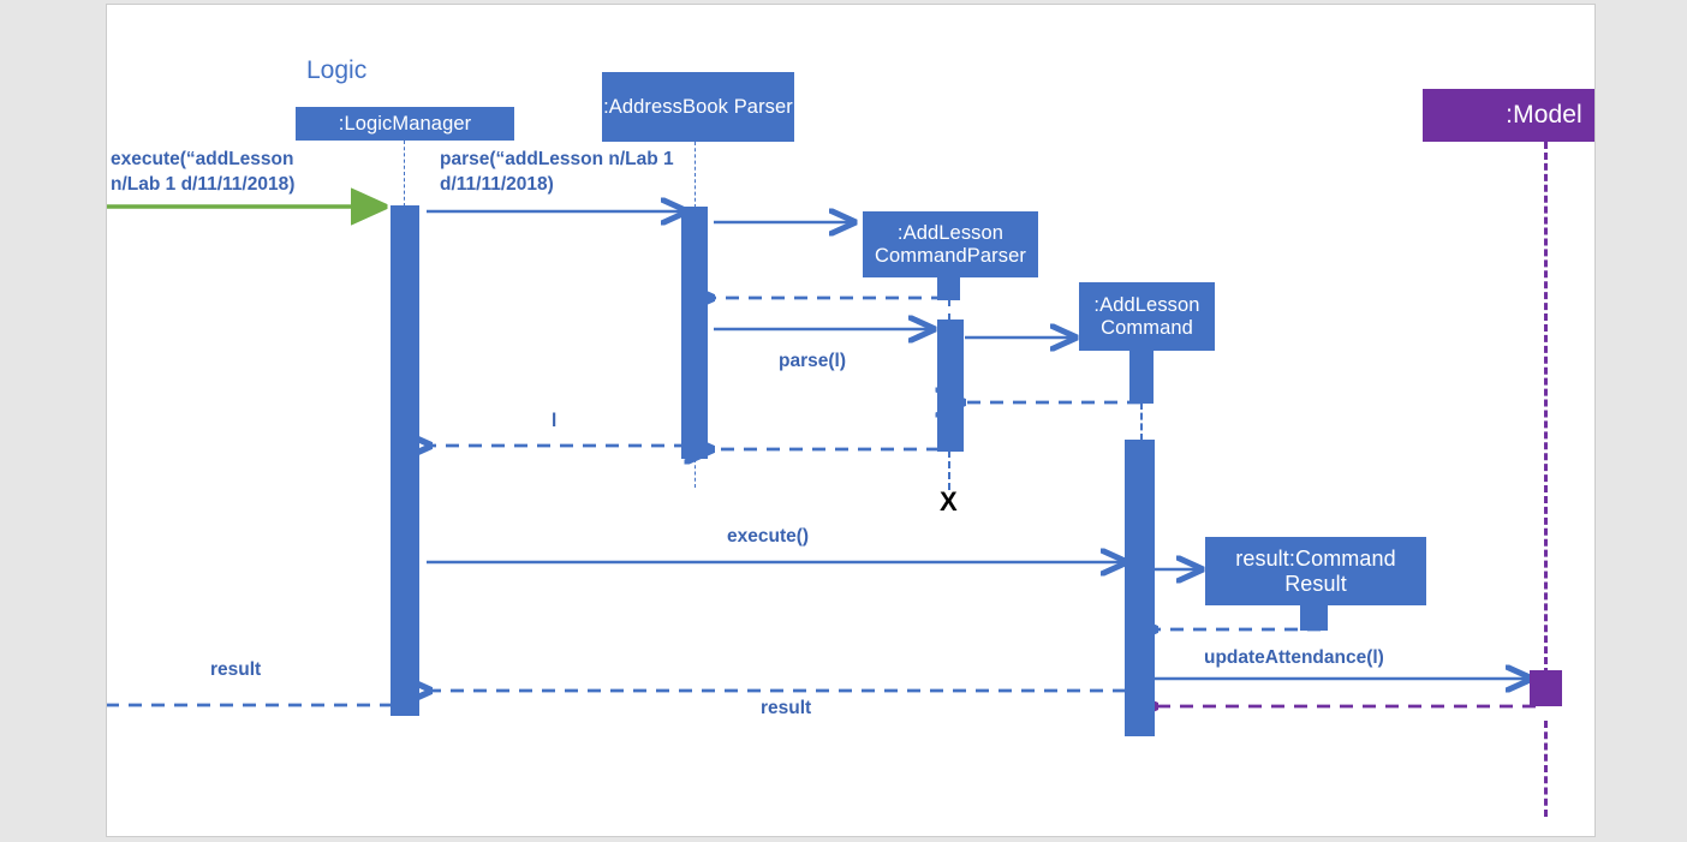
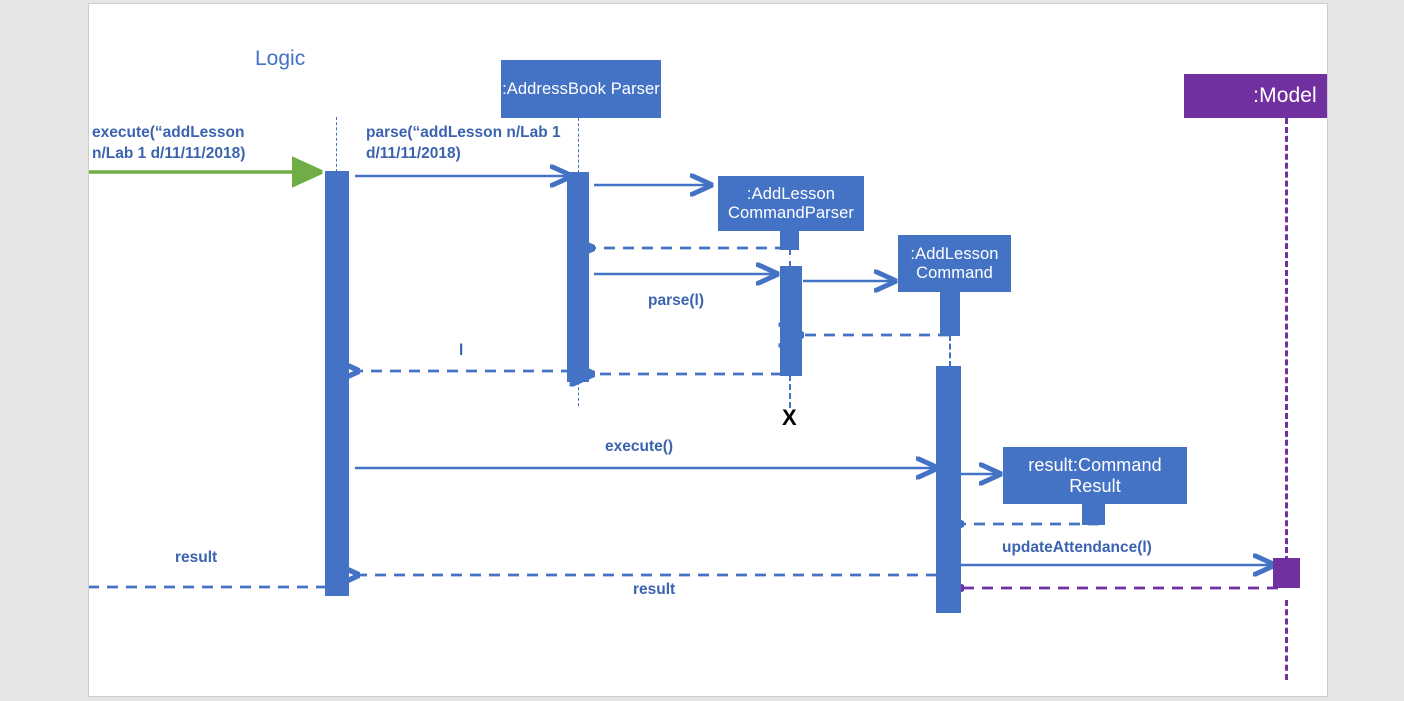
  Logic
- :LogicManager
  :AddressBook Parser
  :AddLesson CommandParser
  :AddLesson Command
  result:Command Result
  :Model
  execute(“addLesson
  n/Lab 1 d/11/11/2018)
  parse(“addLesson n/Lab 1
  d/11/11/2018)
  parse(l)
  l
  execute()
  updateAttendance(l)
  result
  result
  X
